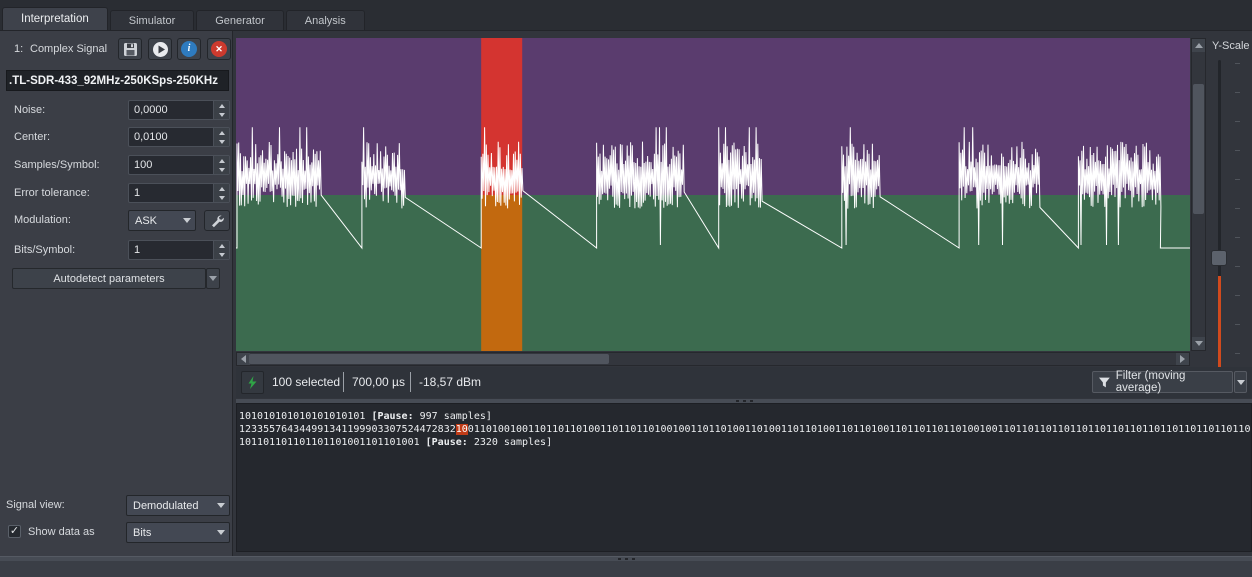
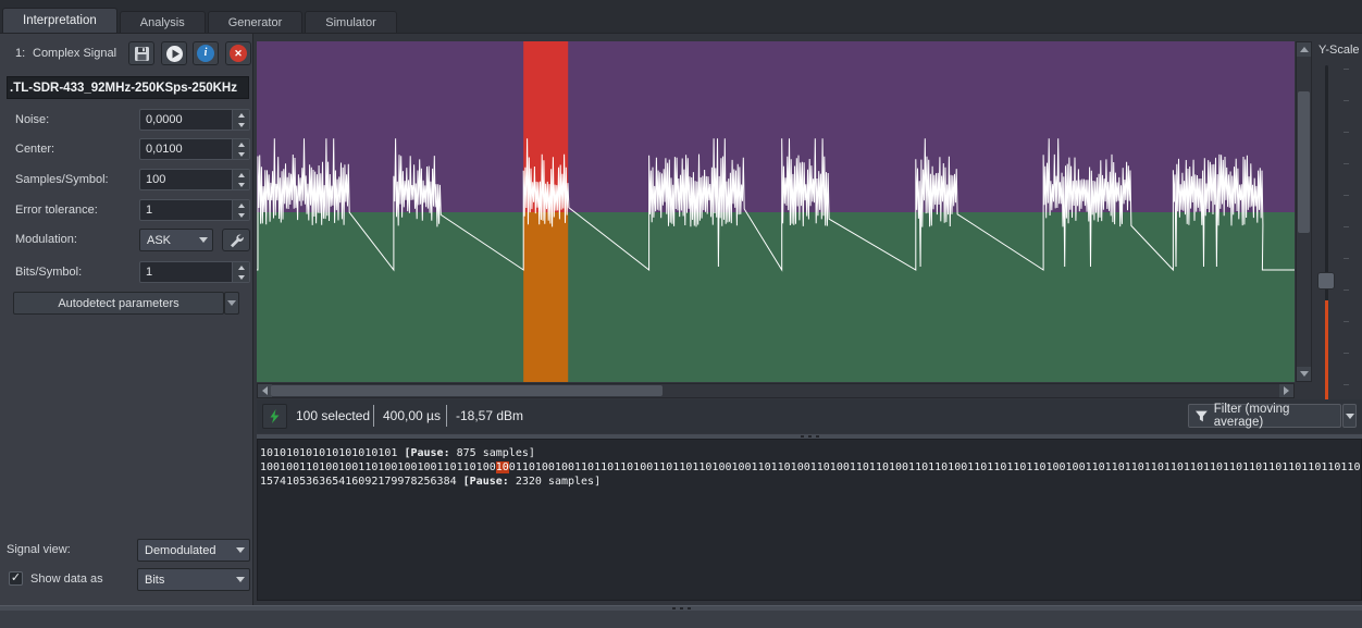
  Interpretation
- Simulator
+ Analysis
  Generator
- Analysis
+ Simulator
  1:
  Complex Signal
  i
  ✕
  .TL-SDR-433_92MHz-250KSps-250KHz
  Noise:
  0,0000
  Center:
  0,0100
  Samples/Symbol:
  100
  Error tolerance:
  1
  Modulation:
  ASK
  Bits/Symbol:
  1
  Autodetect parameters
  Signal view:
  Demodulated
  Show data as
  Bits
  Y-Scale
  100 selected
- 700,00 µs
+ 400,00 µs
  -18,57 dBm
  Filter (moving average)
- 101010101010101010101 [Pause: 997 samples]
+ 101010101010101010101 [Pause: 875 samples]
- 123355764344991341199903307524472832100110100100110110110100110110110100100110110100110100110110100110110100110110110110100100110110110110110110110110110110110110110110
+ 100100110100100110100100100110110100100110100100110110110100110110110100100110110100110100110110100110110100110110110110100100110110110110110110110110110110110110110110
- 101101101101101101001101101001 [Pause: 2320 samples]
+ 157410536365416092179978256384 [Pause: 2320 samples]
